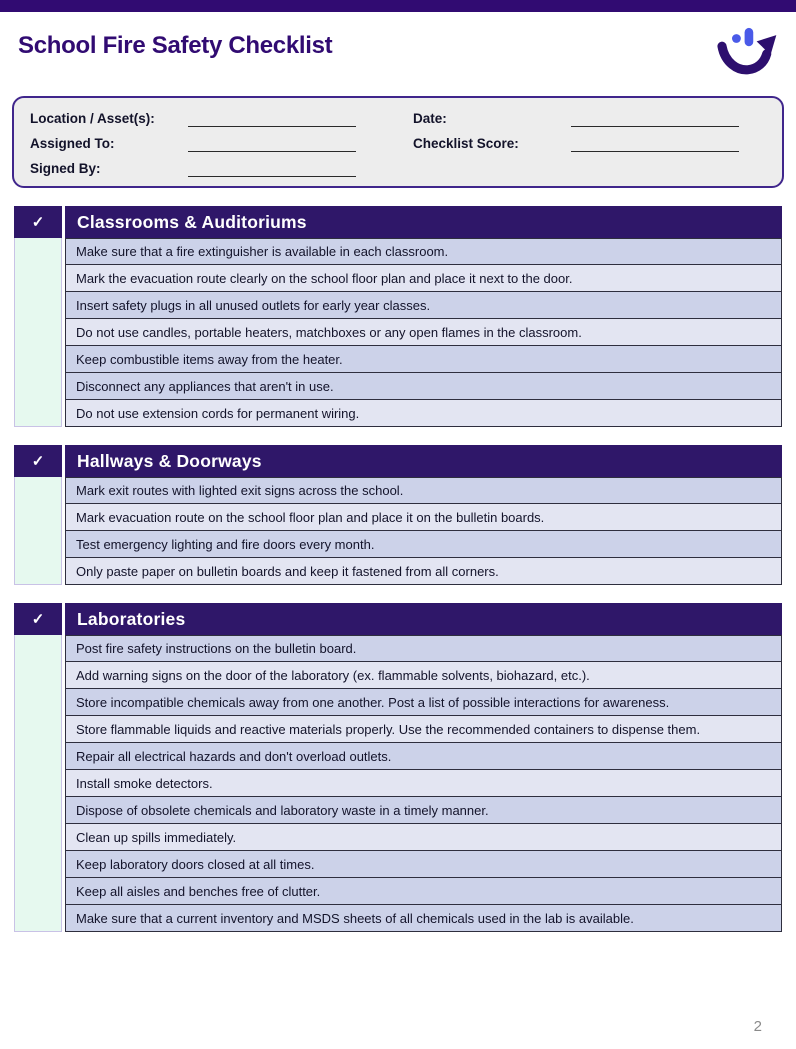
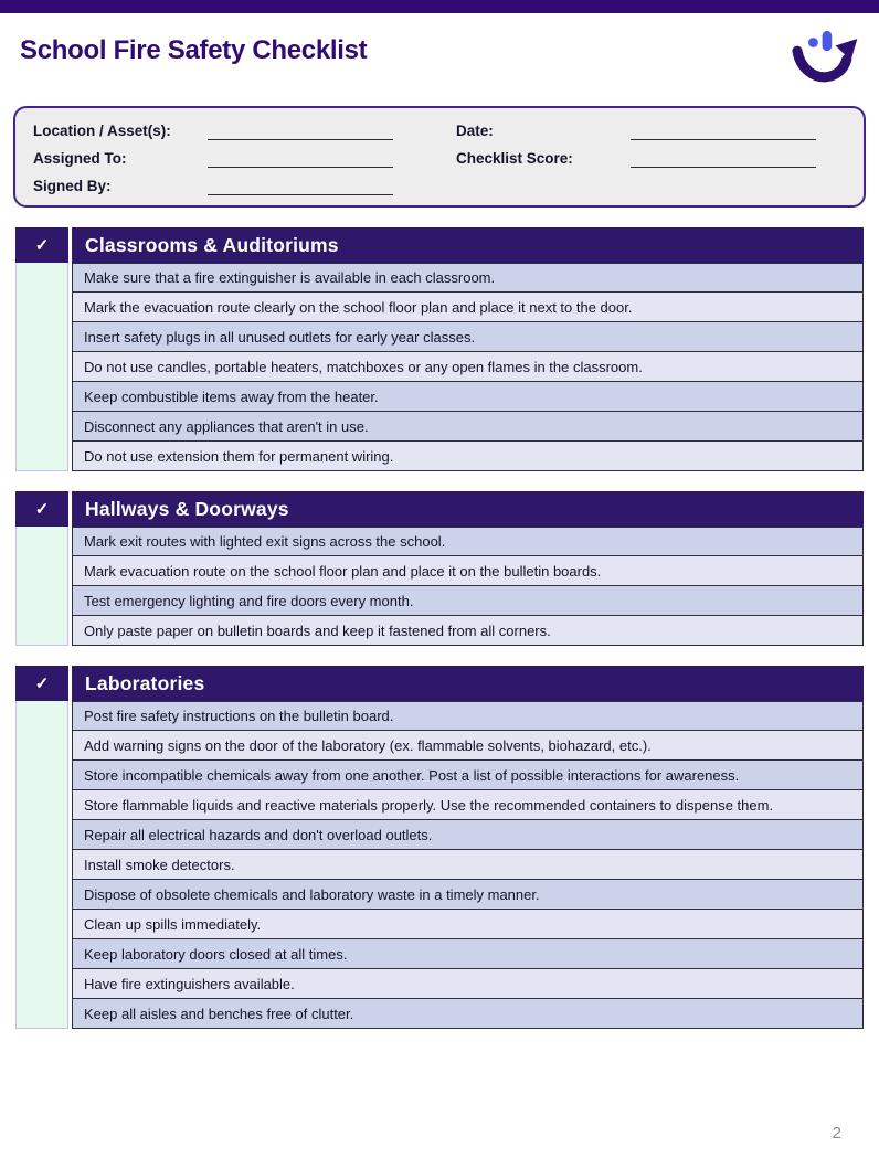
  School Fire Safety Checklist
  Location / Asset(s):
  Date:
  Assigned To:
  Checklist Score:
  Signed By:
  ✓
  Classrooms & Auditoriums
  Make sure that a fire extinguisher is available in each classroom.
  Mark the evacuation route clearly on the school floor plan and place it next to the door.
  Insert safety plugs in all unused outlets for early year classes.
  Do not use candles, portable heaters, matchboxes or any open flames in the classroom.
  Keep combustible items away from the heater.
  Disconnect any appliances that aren't in use.
- Do not use extension cords for permanent wiring.
+ Do not use extension them for permanent wiring.
  ✓
  Hallways & Doorways
  Mark exit routes with lighted exit signs across the school.
  Mark evacuation route on the school floor plan and place it on the bulletin boards.
  Test emergency lighting and fire doors every month.
  Only paste paper on bulletin boards and keep it fastened from all corners.
  ✓
  Laboratories
  Post fire safety instructions on the bulletin board.
  Add warning signs on the door of the laboratory (ex. flammable solvents, biohazard, etc.).
  Store incompatible chemicals away from one another. Post a list of possible interactions for awareness.
  Store flammable liquids and reactive materials properly. Use the recommended containers to dispense them.
  Repair all electrical hazards and don't overload outlets.
  Install smoke detectors.
  Dispose of obsolete chemicals and laboratory waste in a timely manner.
  Clean up spills immediately.
  Keep laboratory doors closed at all times.
+ Have fire extinguishers available.
  Keep all aisles and benches free of clutter.
- Make sure that a current inventory and MSDS sheets of all chemicals used in the lab is available.
  2
